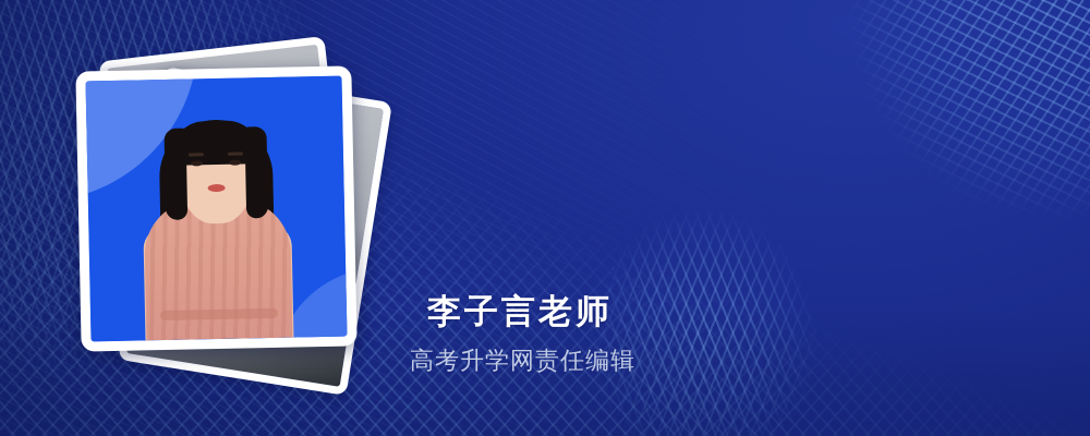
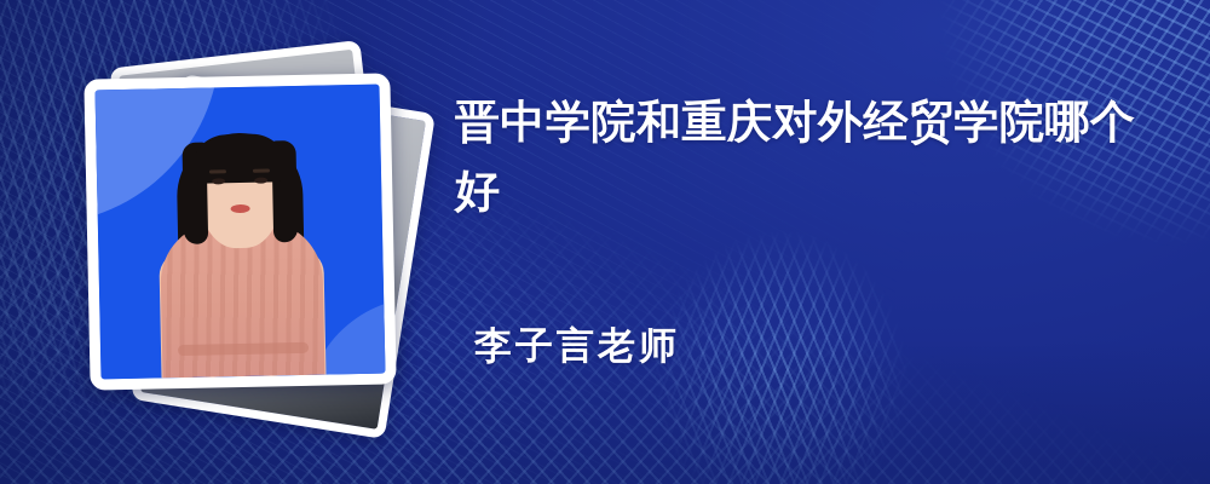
+ 晋中学院和重庆对外经贸学院哪个好
  李子言老师
- 高考升学网责任编辑
